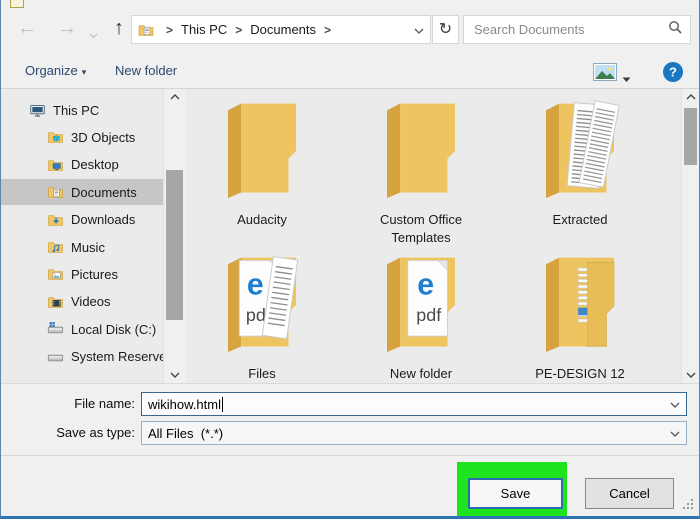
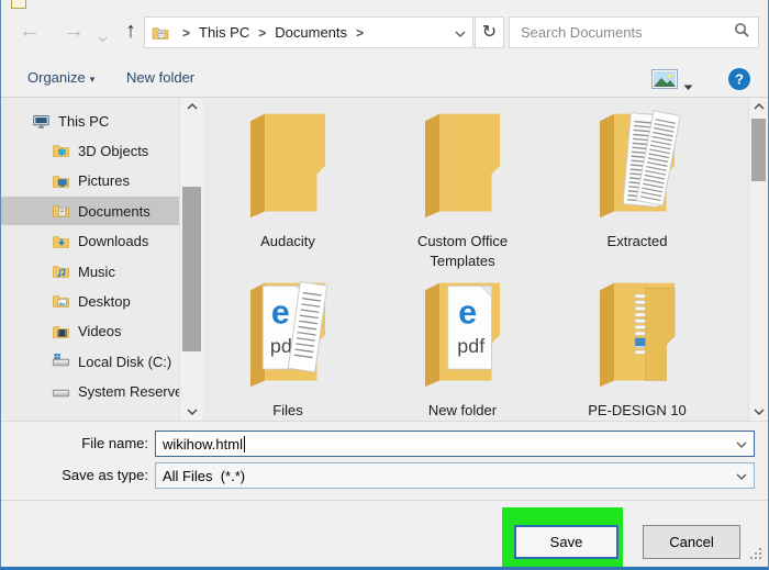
  ←
  →
  ↑
  >
  This PC
  >
  Documents
  >
  ↻
  Search Documents
  Organize ▾
  New folder
  ?
  This PC
  3D Objects
- Desktop
+ Pictures
  Documents
  Downloads
  Music
- Pictures
+ Desktop
  Videos
  Local Disk (C:)
  System Reserv
  Audacity
  Custom Office Templates
  Extracted
  e
  Files
  e
  pdf
  New folder
- PE-DESIGN 12
+ PE-DESIGN 10
  File name:
  wikihow.html
  Save as type:
  All Files (*.*)
  Save
  Cancel
